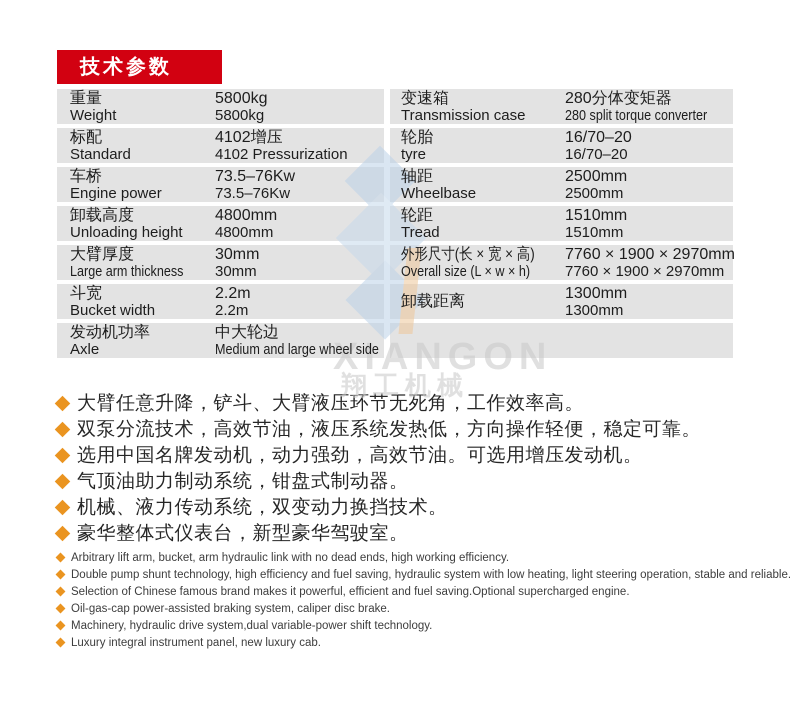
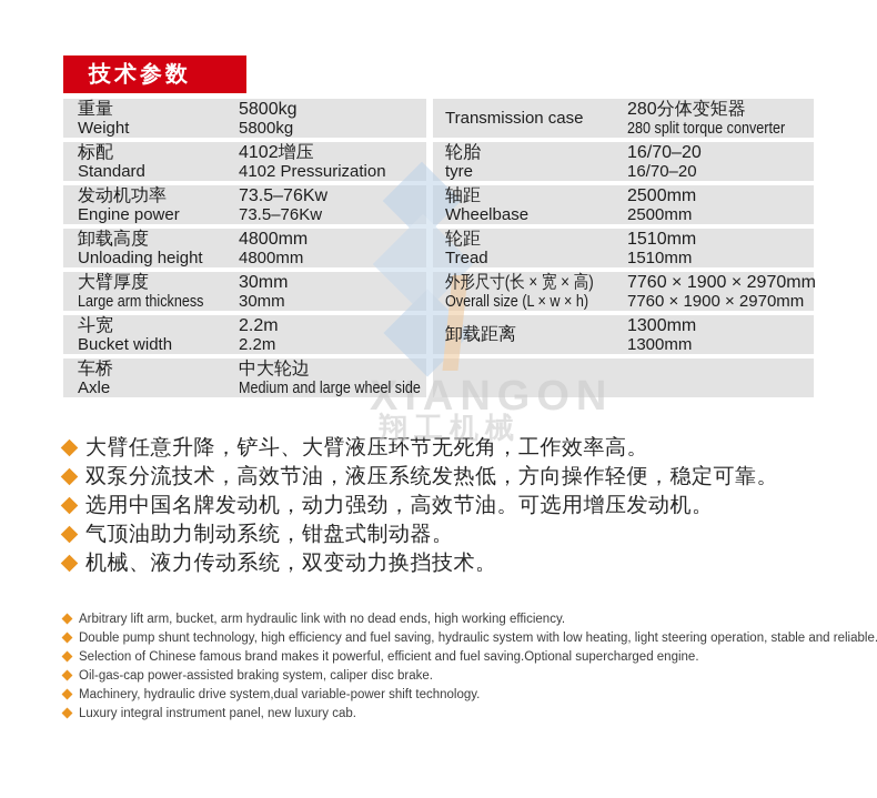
  技术参数
  XIANGON
  翔工机械
  重量
  Weight
  5800kg
  5800kg
  标配
  Standard
  4102增压
  4102 Pressurization
- 车桥
+ 发动机功率
  Engine power
  73.5–76Kw
  73.5–76Kw
  卸载高度
  Unloading height
  4800mm
  4800mm
  大臂厚度
  Large arm thickness
  30mm
  30mm
  斗宽
  Bucket width
  2.2m
  2.2m
- 发动机功率
+ 车桥
  Axle
  中大轮边
  Medium and large wheel side
- 变速箱
  Transmission case
  280分体变矩器
  280 split torque converter
  轮胎
  tyre
  16/70–20
  16/70–20
  轴距
  Wheelbase
  2500mm
  2500mm
  轮距
  Tread
  1510mm
  1510mm
  外形尺寸(长 × 宽 × 高)
  Overall size (L × w × h)
  7760 × 1900 × 2970mm
  7760 × 1900 × 2970mm
  卸载距离
  1300mm
  1300mm
  大臂任意升降，铲斗、大臂液压环节无死角，工作效率高。
  双泵分流技术，高效节油，液压系统发热低，方向操作轻便，稳定可靠。
  选用中国名牌发动机，动力强劲，高效节油。可选用增压发动机。
  气顶油助力制动系统，钳盘式制动器。
  机械、液力传动系统，双变动力换挡技术。
- 豪华整体式仪表台，新型豪华驾驶室。
  Arbitrary lift arm, bucket, arm hydraulic link with no dead ends, high working efficiency.
  Double pump shunt technology, high efficiency and fuel saving, hydraulic system with low heating, light steering operation, stable and reliable.
  Selection of Chinese famous brand makes it powerful, efficient and fuel saving.Optional supercharged engine.
  Oil-gas-cap power-assisted braking system, caliper disc brake.
  Machinery, hydraulic drive system,dual variable-power shift technology.
  Luxury integral instrument panel, new luxury cab.
